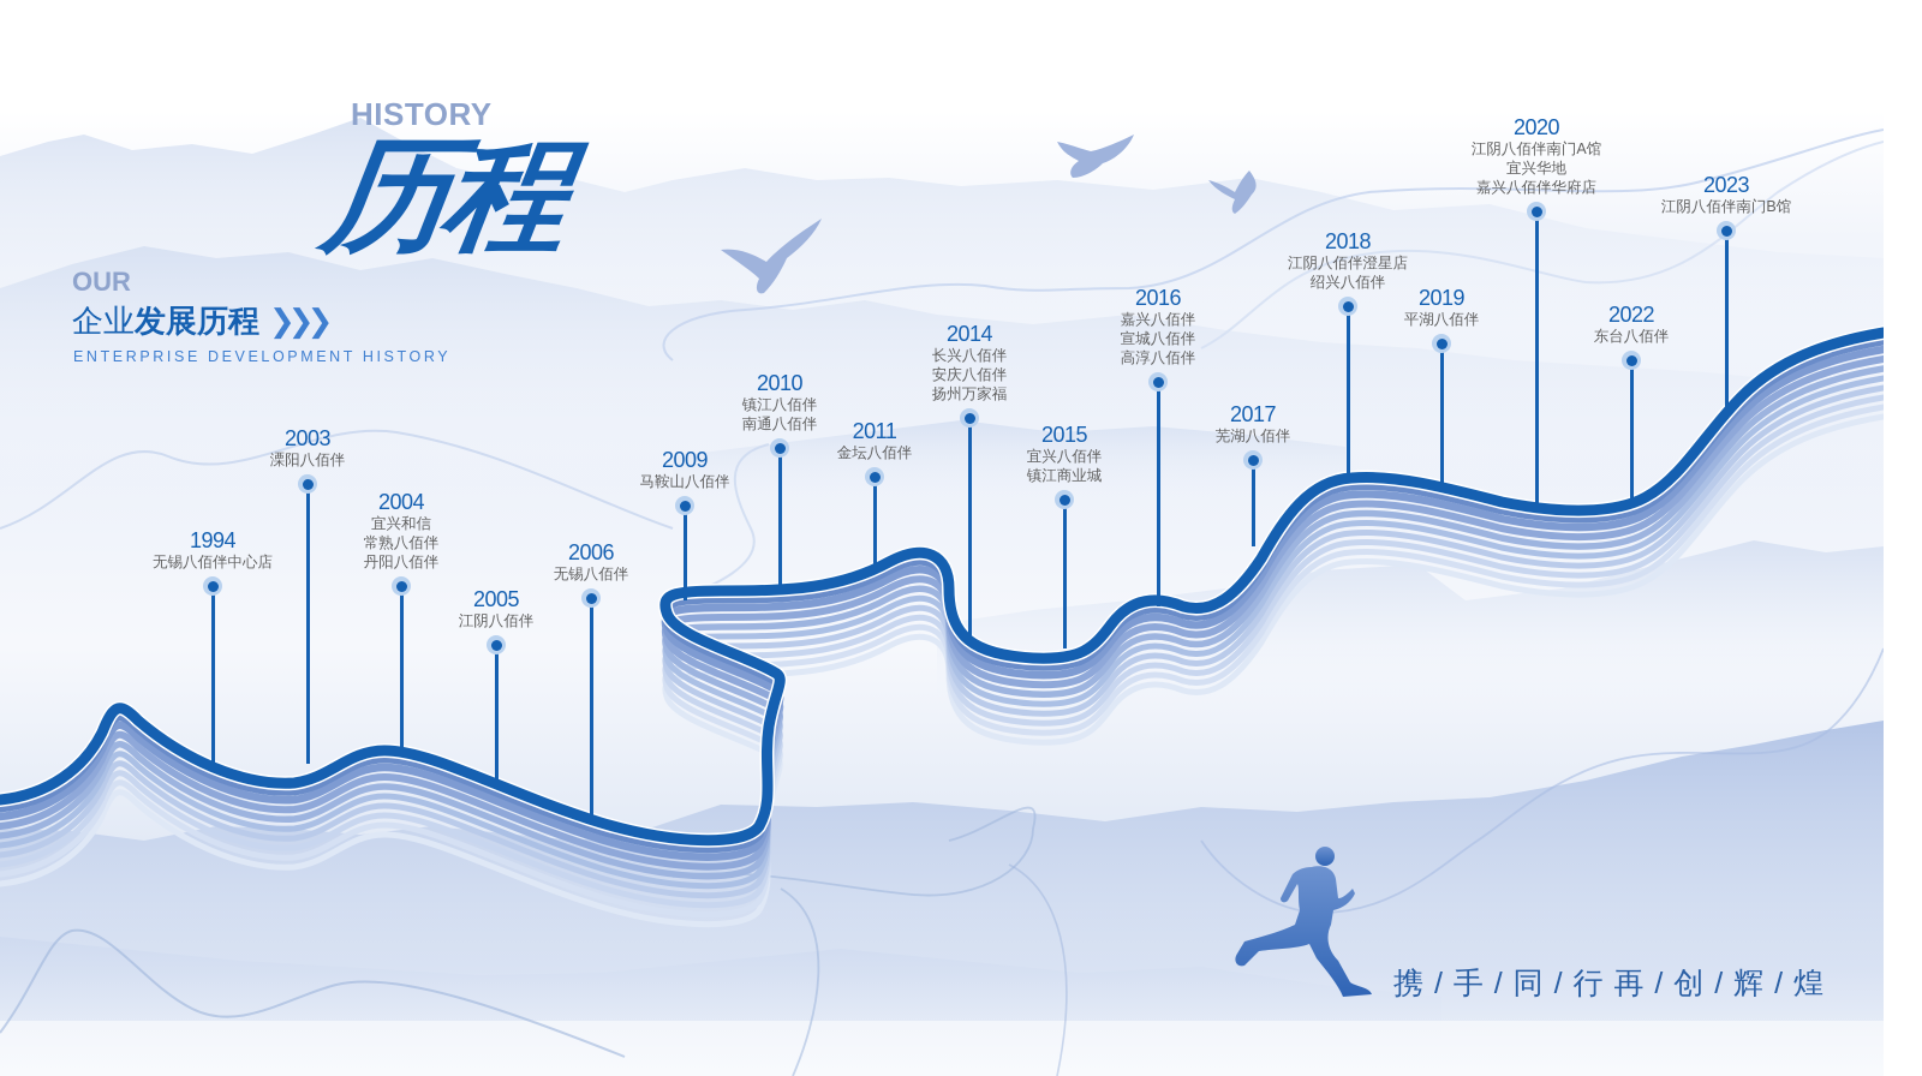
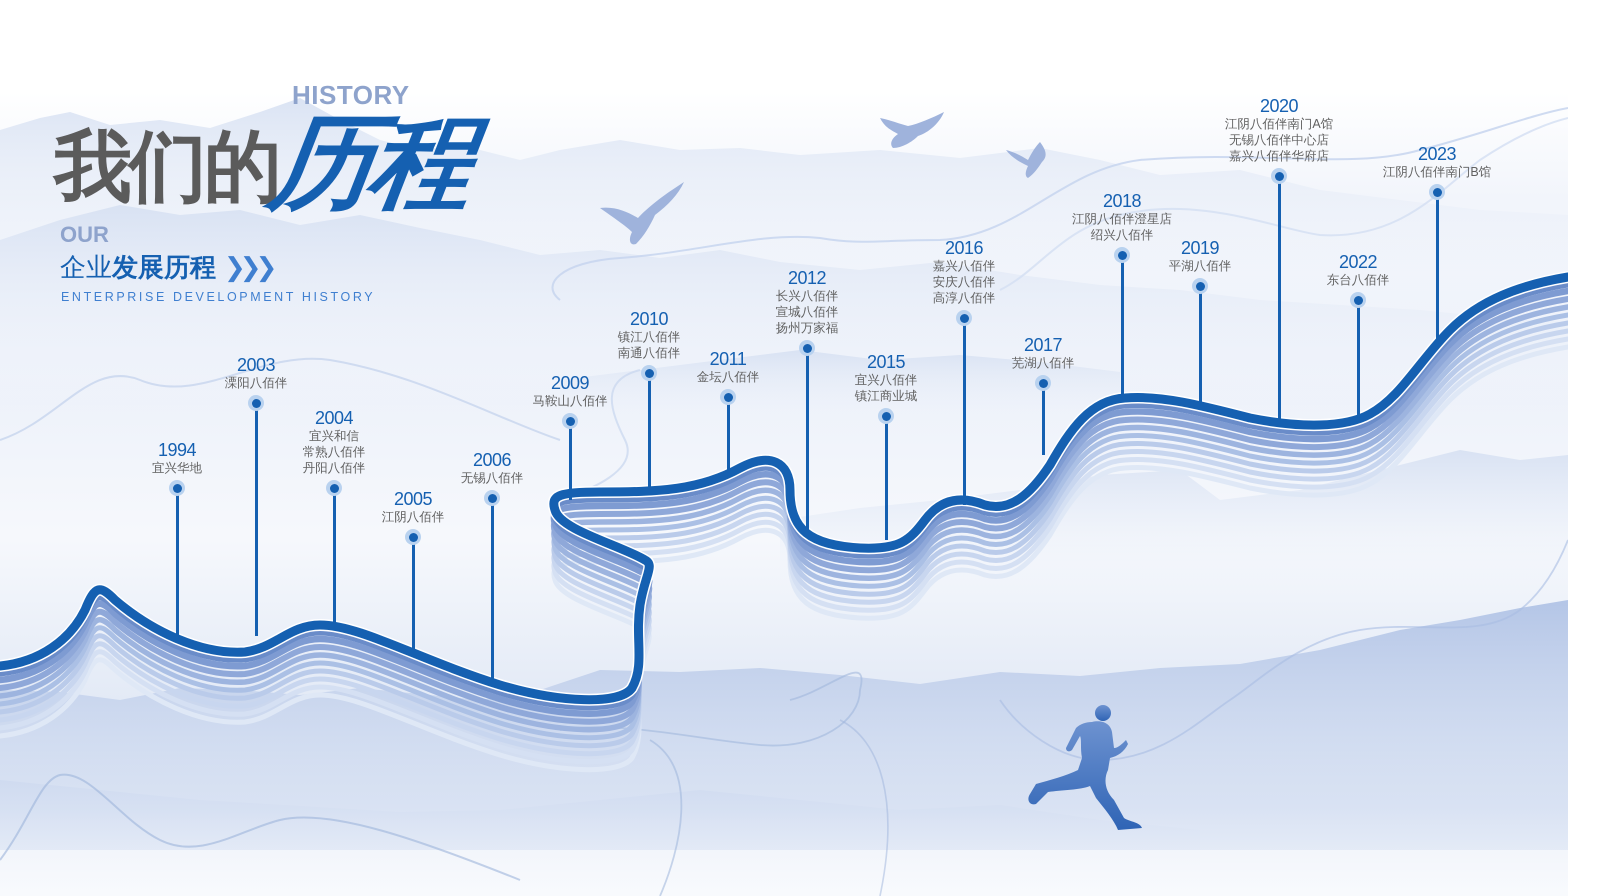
  HISTORY
+ 我们的
  OUR
  企业发展历程 ❯❯❯
  ENTERPRISE DEVELOPMENT HISTORY
  1994
- 无锡八佰伴中心店
+ 宜兴华地
  2003
  溧阳八佰伴
  2004
  宜兴和信
  常熟八佰伴
  丹阳八佰伴
  2005
  江阴八佰伴
  2006
  无锡八佰伴
  2009
  马鞍山八佰伴
  2010
  镇江八佰伴
  南通八佰伴
  2011
  金坛八佰伴
- 2014
+ 2012
  长兴八佰伴
- 安庆八佰伴
+ 宣城八佰伴
  扬州万家福
  2015
  宜兴八佰伴
  镇江商业城
  2016
  嘉兴八佰伴
- 宣城八佰伴
+ 安庆八佰伴
  高淳八佰伴
  2017
  芜湖八佰伴
  2018
  江阴八佰伴澄星店
  绍兴八佰伴
  2019
  平湖八佰伴
  2020
  江阴八佰伴南门A馆
- 宜兴华地
+ 无锡八佰伴中心店
  嘉兴八佰伴华府店
  2022
  东台八佰伴
  2023
  江阴八佰伴南门B馆
- 携 / 手 / 同 / 行 再 / 创 / 辉 / 煌
